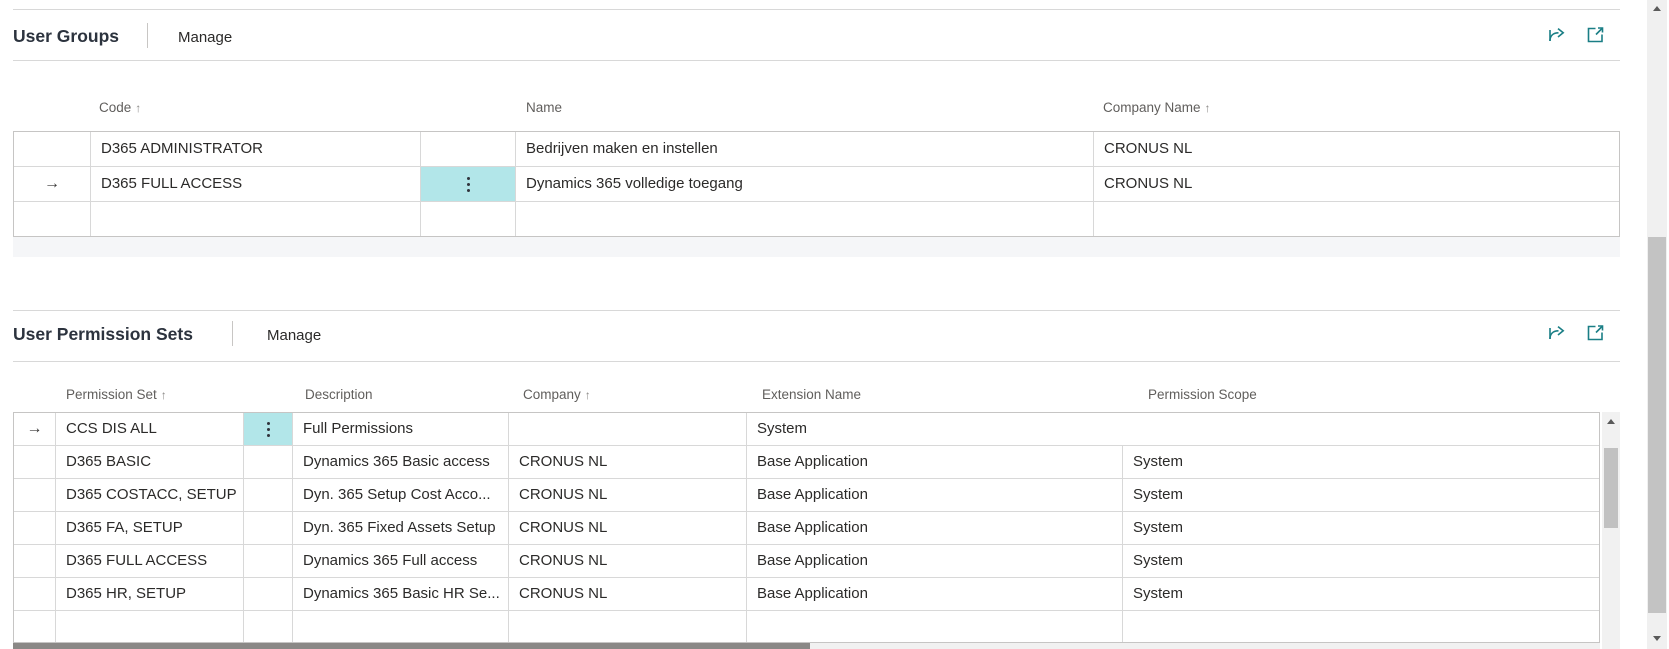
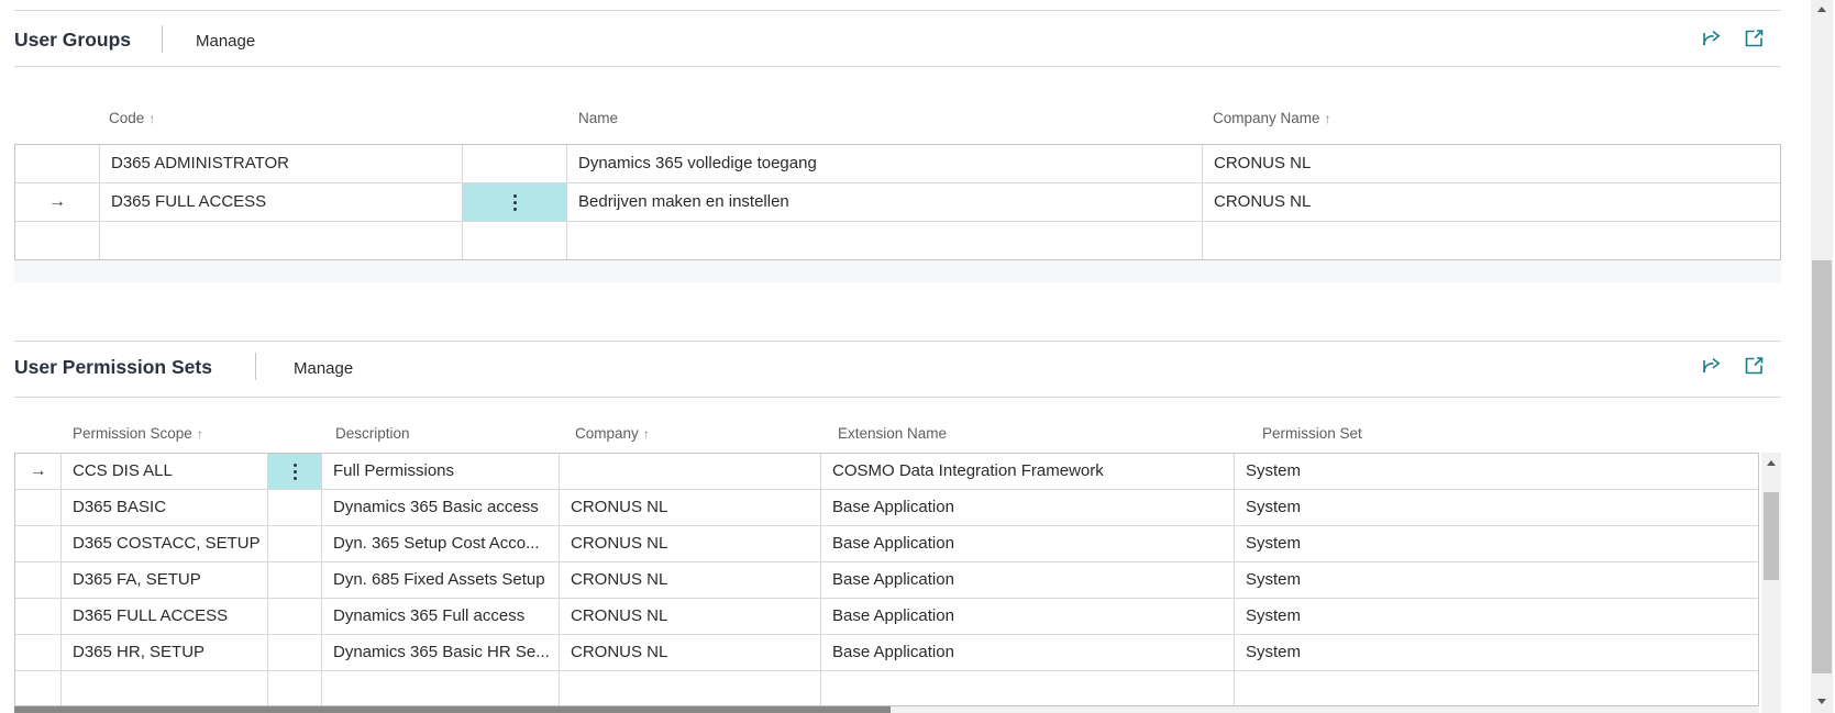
  User Groups
  Manage
  Code ↑
  Name
  Company Name ↑
  D365 ADMINISTRATOR
- Bedrijven maken en instellen
+ Dynamics 365 volledige toegang
  CRONUS NL
  →
  D365 FULL ACCESS
- Dynamics 365 volledige toegang
+ Bedrijven maken en instellen
  CRONUS NL
  User Permission Sets
  Manage
- Permission Set ↑
+ Permission Scope ↑
  Description
  Company ↑
  Extension Name
- Permission Scope
+ Permission Set
  →
  CCS DIS ALL
  Full Permissions
+ COSMO Data Integration Framework
  System
  D365 BASIC
  Dynamics 365 Basic access
  CRONUS NL
  Base Application
  System
  D365 COSTACC, SETUP
  Dyn. 365 Setup Cost Acco...
  CRONUS NL
  Base Application
  System
  D365 FA, SETUP
- Dyn. 365 Fixed Assets Setup
+ Dyn. 685 Fixed Assets Setup
  CRONUS NL
  Base Application
  System
  D365 FULL ACCESS
  Dynamics 365 Full access
  CRONUS NL
  Base Application
  System
  D365 HR, SETUP
  Dynamics 365 Basic HR Se...
  CRONUS NL
  Base Application
  System
